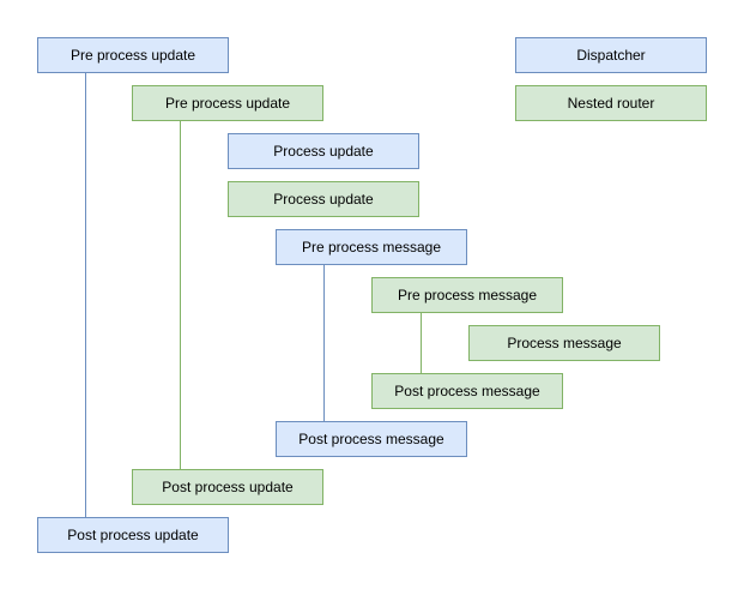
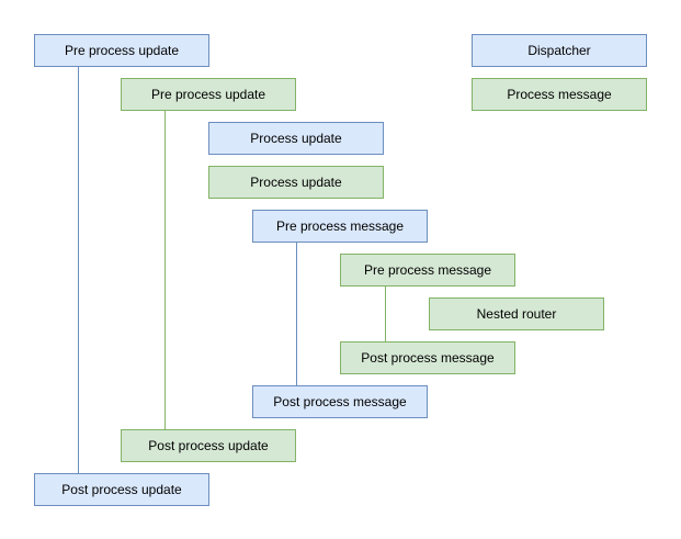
  Pre process update
  Pre process update
  Process update
  Process update
  Pre process message
  Pre process message
- Process message
+ Nested router
  Post process message
  Post process message
  Post process update
  Post process update
  Dispatcher
- Nested router
+ Process message
